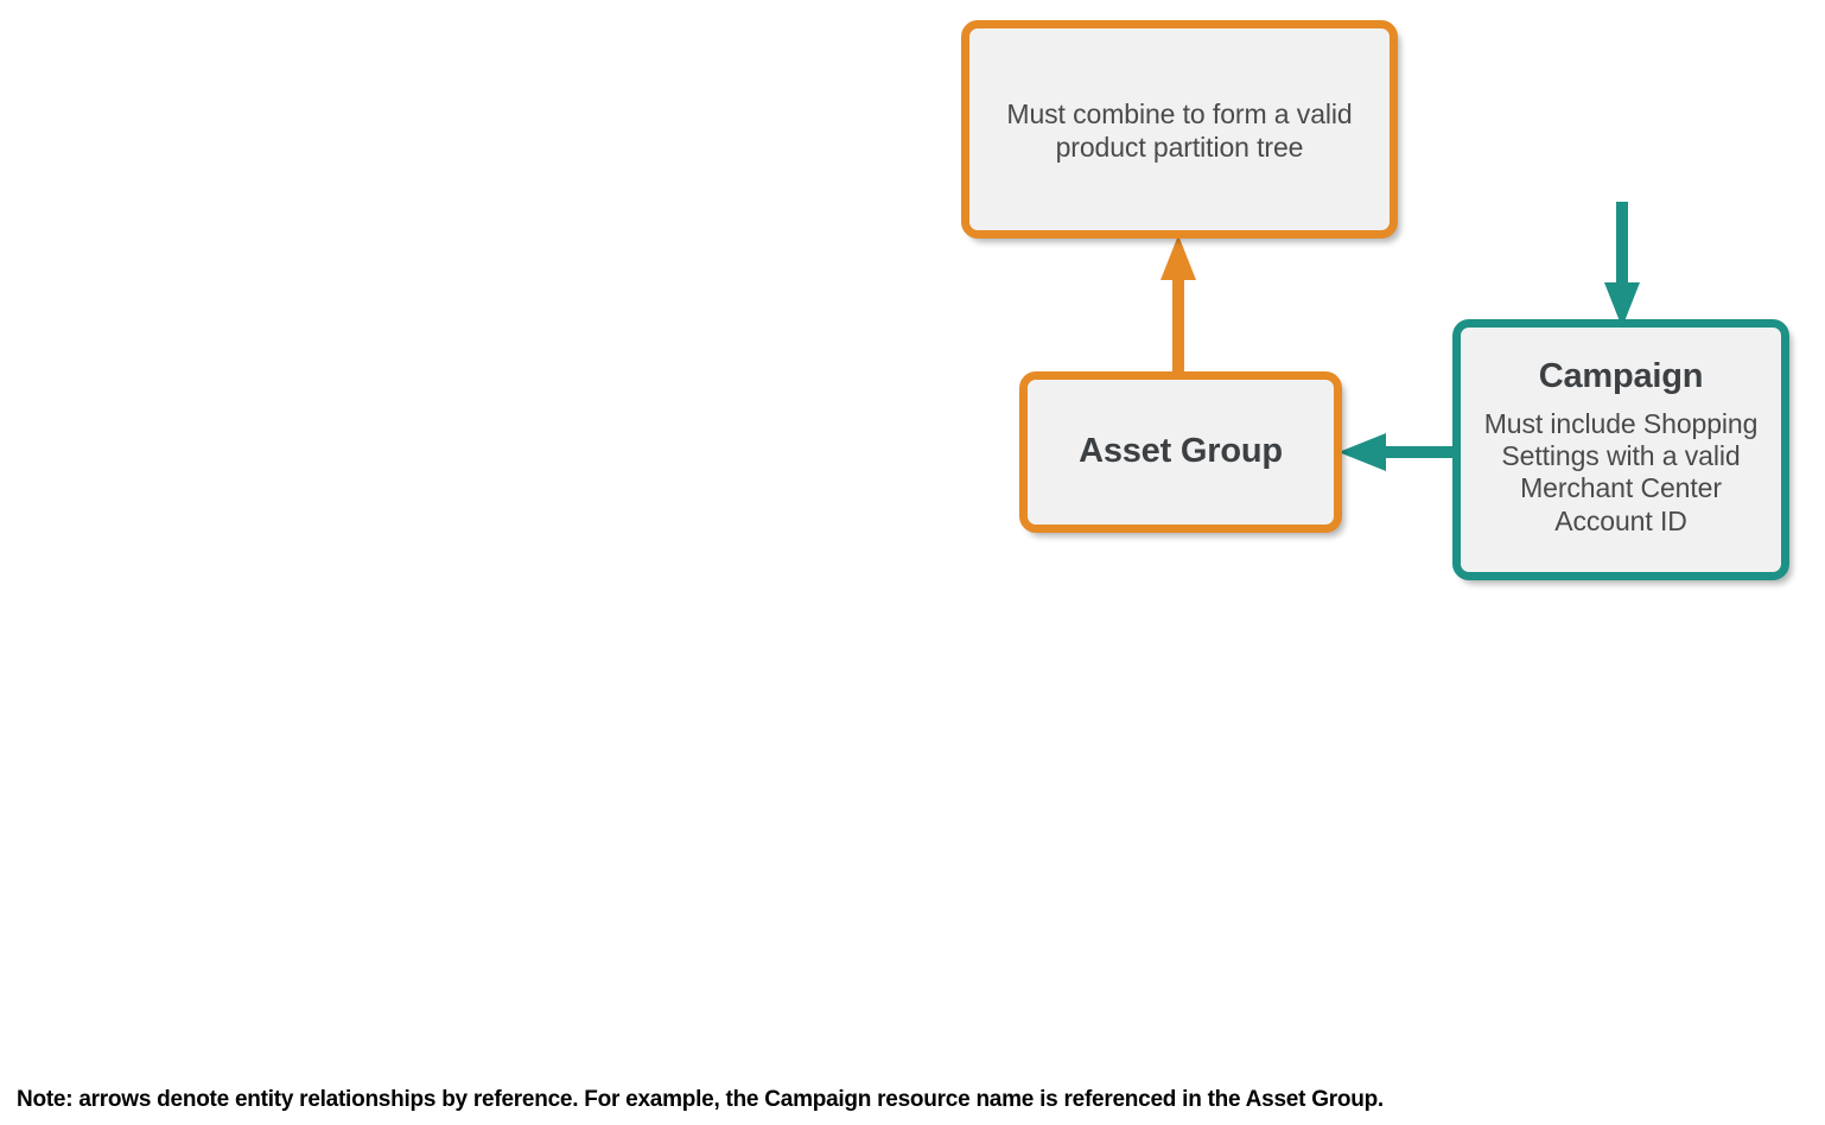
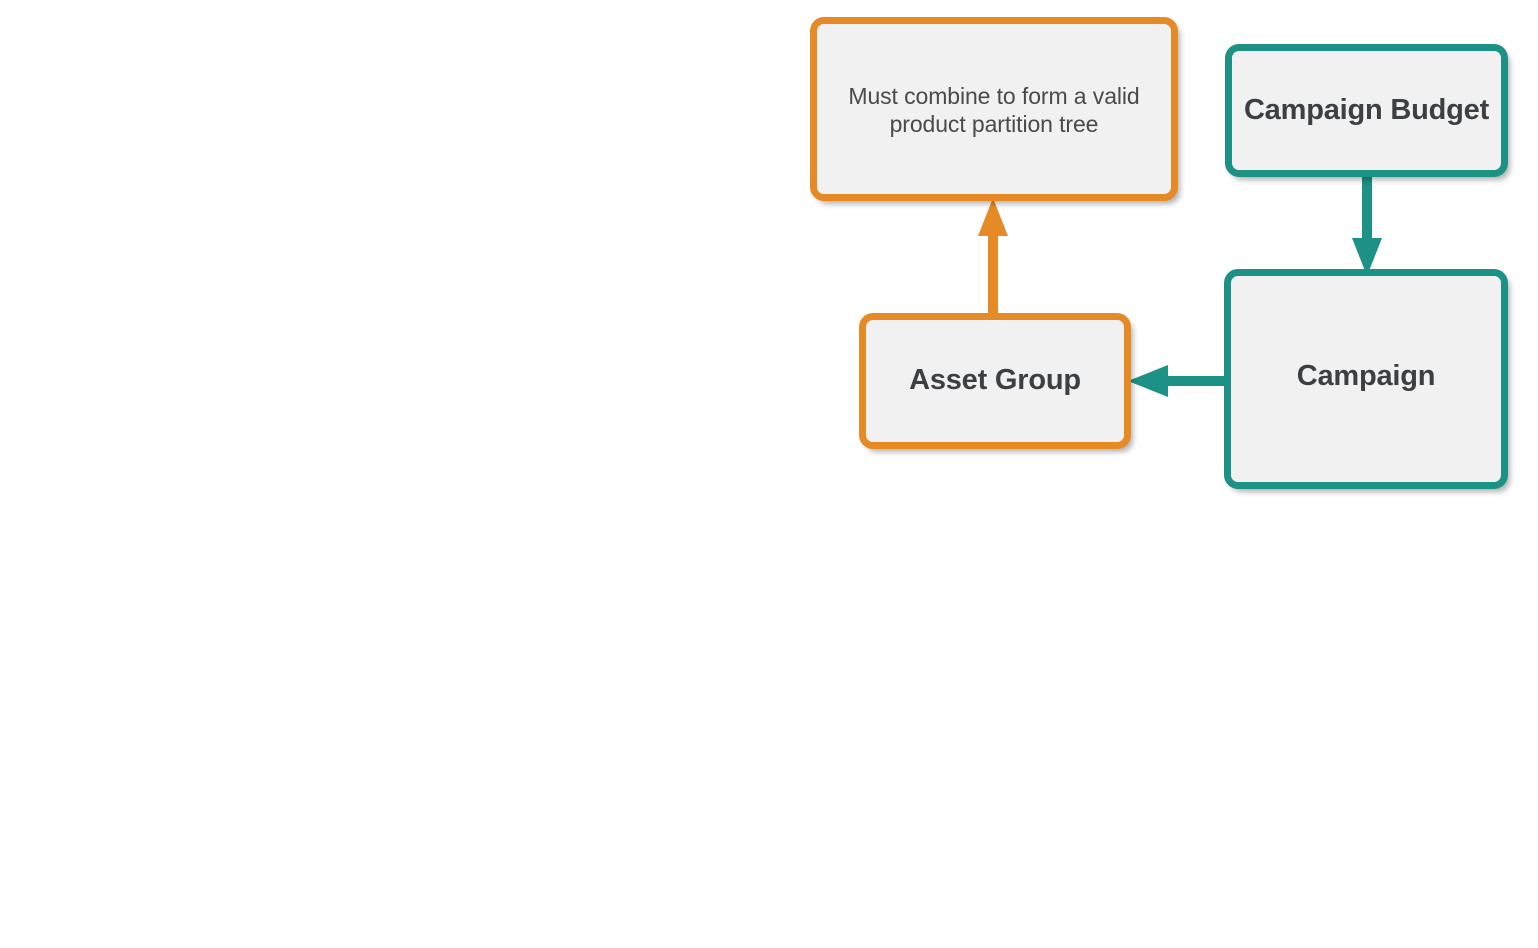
  Must combine to form a valid product partition tree
+ Campaign Budget
  Asset Group
  Campaign
- Must include Shopping Settings with a valid Merchant Center Account ID
- Note: arrows denote entity relationships by reference. For example, the Campaign resource name is referenced in the Asset Group.
